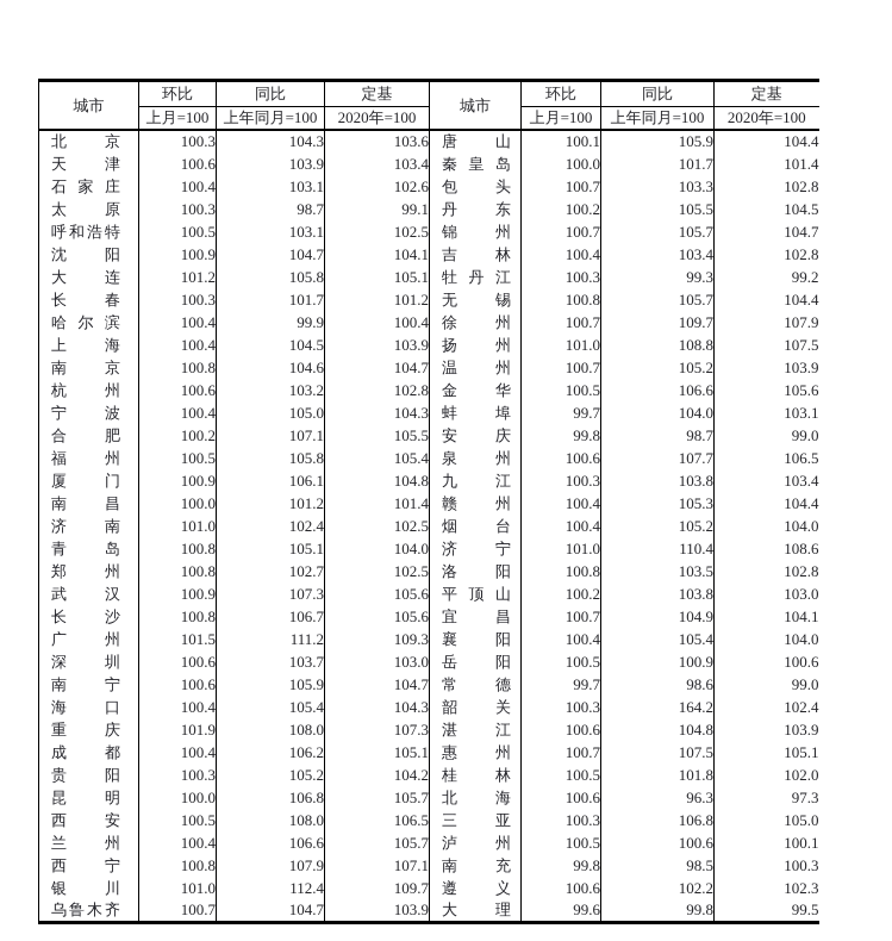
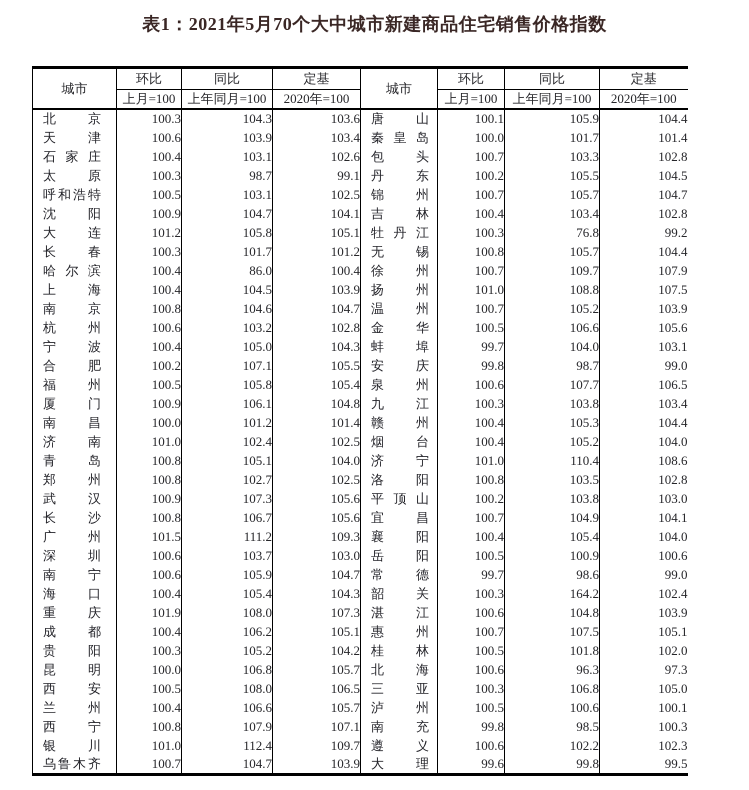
+ 表1：2021年5月70个大中城市新建商品住宅销售价格指数
  城市	环比	同比	定基	城市	环比	同比	定基
  上月=100	上年同月=100	2020年=100	上月=100	上年同月=100	2020年=100
  北 京	100.3	104.3	103.6	唐 山	100.1	105.9	104.4
  天 津	100.6	103.9	103.4	秦 皇 岛	100.0	101.7	101.4
  石 家 庄	100.4	103.1	102.6	包 头	100.7	103.3	102.8
  太 原	100.3	98.7	99.1	丹 东	100.2	105.5	104.5
  呼 和 浩 特	100.5	103.1	102.5	锦 州	100.7	105.7	104.7
  沈 阳	100.9	104.7	104.1	吉 林	100.4	103.4	102.8
- 大 连	101.2	105.8	105.1	牡 丹 江	100.3	99.3	99.2
+ 大 连	101.2	105.8	105.1	牡 丹 江	100.3	76.8	99.2
  长 春	100.3	101.7	101.2	无 锡	100.8	105.7	104.4
- 哈 尔 滨	100.4	99.9	100.4	徐 州	100.7	109.7	107.9
+ 哈 尔 滨	100.4	86.0	100.4	徐 州	100.7	109.7	107.9
  上 海	100.4	104.5	103.9	扬 州	101.0	108.8	107.5
  南 京	100.8	104.6	104.7	温 州	100.7	105.2	103.9
  杭 州	100.6	103.2	102.8	金 华	100.5	106.6	105.6
  宁 波	100.4	105.0	104.3	蚌 埠	99.7	104.0	103.1
  合 肥	100.2	107.1	105.5	安 庆	99.8	98.7	99.0
  福 州	100.5	105.8	105.4	泉 州	100.6	107.7	106.5
  厦 门	100.9	106.1	104.8	九 江	100.3	103.8	103.4
  南 昌	100.0	101.2	101.4	赣 州	100.4	105.3	104.4
  济 南	101.0	102.4	102.5	烟 台	100.4	105.2	104.0
  青 岛	100.8	105.1	104.0	济 宁	101.0	110.4	108.6
  郑 州	100.8	102.7	102.5	洛 阳	100.8	103.5	102.8
  武 汉	100.9	107.3	105.6	平 顶 山	100.2	103.8	103.0
  长 沙	100.8	106.7	105.6	宜 昌	100.7	104.9	104.1
  广 州	101.5	111.2	109.3	襄 阳	100.4	105.4	104.0
  深 圳	100.6	103.7	103.0	岳 阳	100.5	100.9	100.6
  南 宁	100.6	105.9	104.7	常 德	99.7	98.6	99.0
  海 口	100.4	105.4	104.3	韶 关	100.3	164.2	102.4
  重 庆	101.9	108.0	107.3	湛 江	100.6	104.8	103.9
  成 都	100.4	106.2	105.1	惠 州	100.7	107.5	105.1
  贵 阳	100.3	105.2	104.2	桂 林	100.5	101.8	102.0
  昆 明	100.0	106.8	105.7	北 海	100.6	96.3	97.3
  西 安	100.5	108.0	106.5	三 亚	100.3	106.8	105.0
  兰 州	100.4	106.6	105.7	泸 州	100.5	100.6	100.1
  西 宁	100.8	107.9	107.1	南 充	99.8	98.5	100.3
  银 川	101.0	112.4	109.7	遵 义	100.6	102.2	102.3
  乌 鲁 木 齐	100.7	104.7	103.9	大 理	99.6	99.8	99.5
